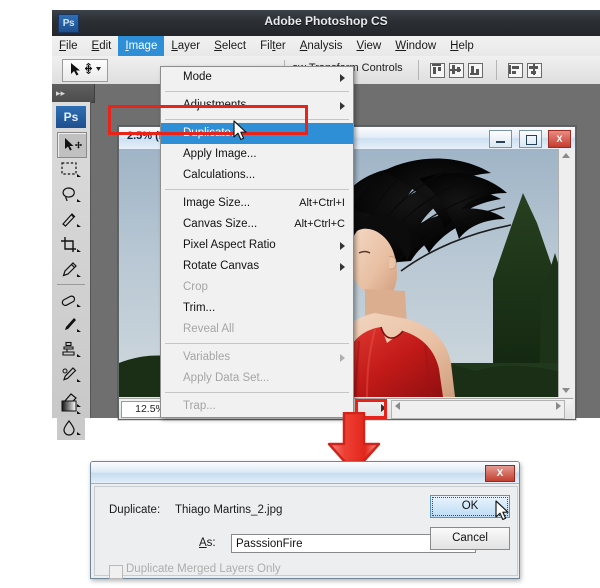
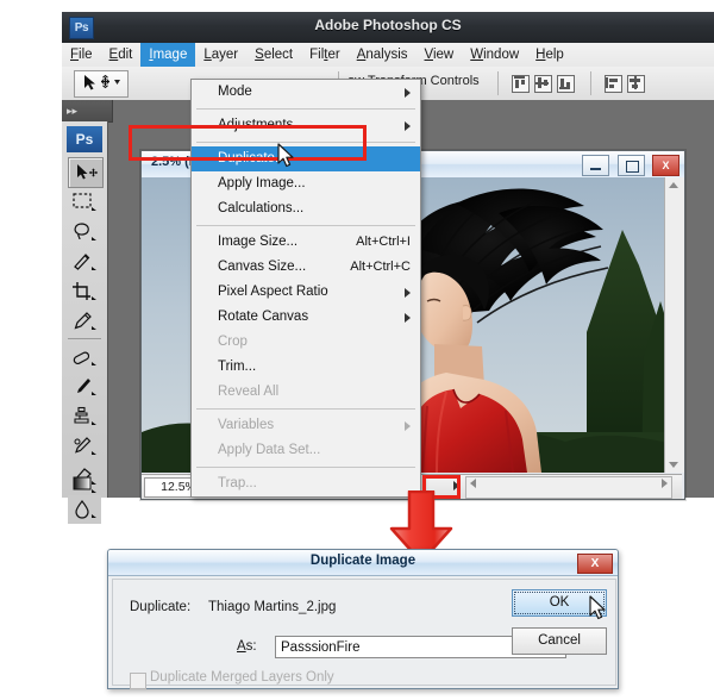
  Ps
  Adobe Photoshop CS
  File
  Edit
  Image
  Layer
  Select
  Filter
  Analysis
  View
  Window
  Help
  ▸▸
  Ps
  X
  12.5
  Mode
  Adjustments
  Duplicate.
  Apply Image...
  Calculations...
  Image Size...
  Alt+Ctrl+I
  Canvas Size...
  Alt+Ctrl+C
  Pixel Aspect Ratio
  Rotate Canvas
  Crop
  Trim...
  Reveal All
  Variables
  Apply Data Set...
  Trap...
+ Duplicate Image
  X
  Duplicate:
  Thiago Martins_2.jpg
  As:
  PasssionFire
  Duplicate Merged Layers Only
  OK
  Cancel
